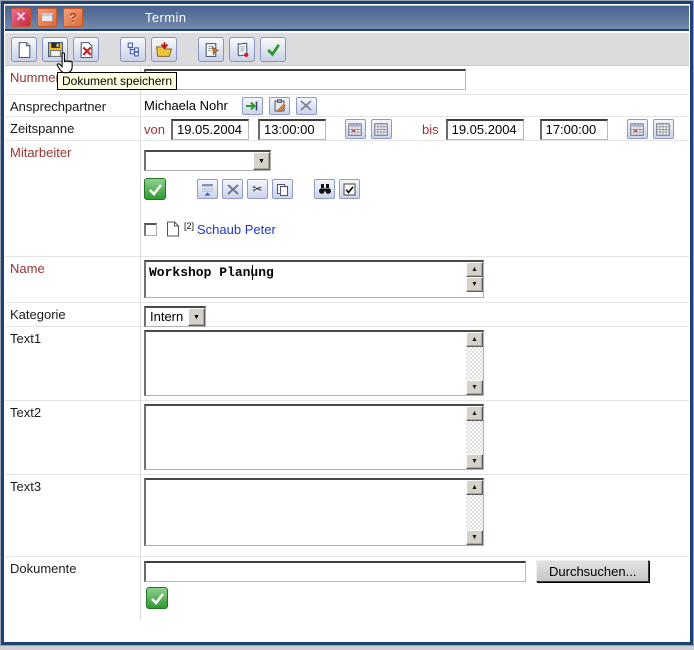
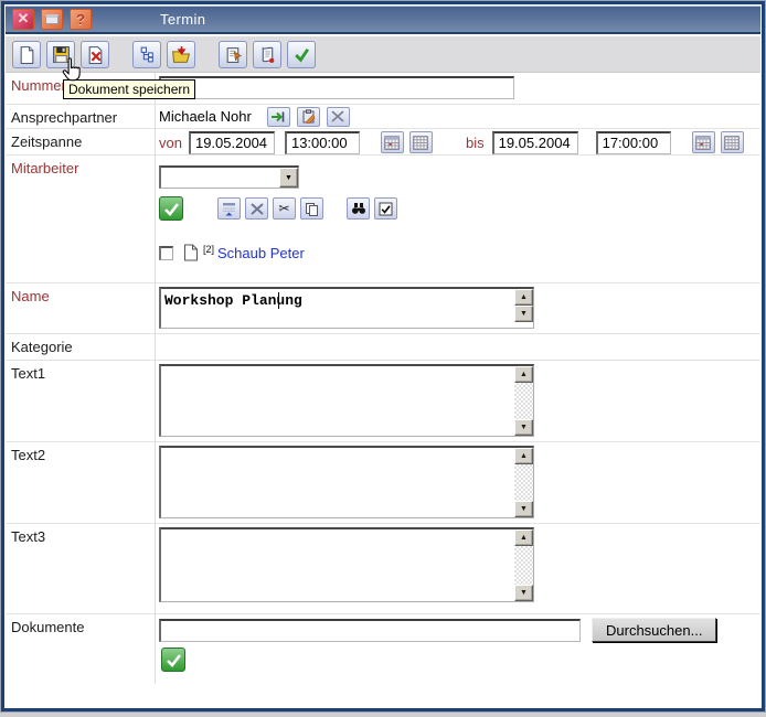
  ✕
  ?
  Termin
  Dokument speichern
  Numme
  Ansprechpartner
  Michaela Nohr
  Zeitspanne
  von
  19.05.2004
  13:00:00
  bis
  19.05.2004
  17:00:00
  Mitarbeiter
  ✂
  [2]
  Schaub Peter
  Name
  Workshop Planung
  Kategorie
- Intern
  Text1
  Text2
  Text3
  Dokumente
  Durchsuchen...
